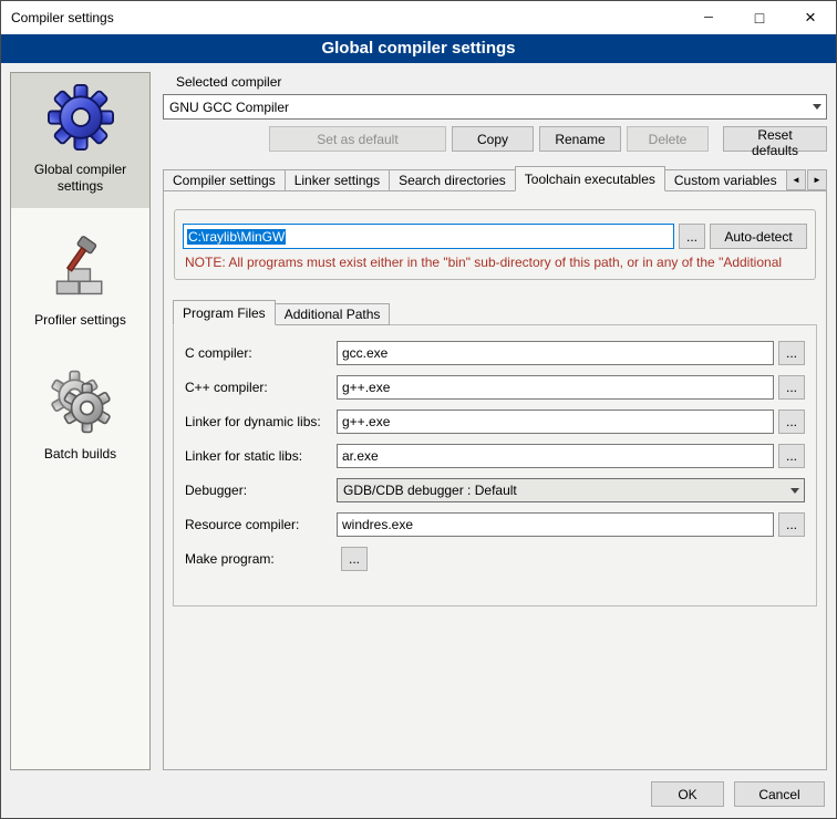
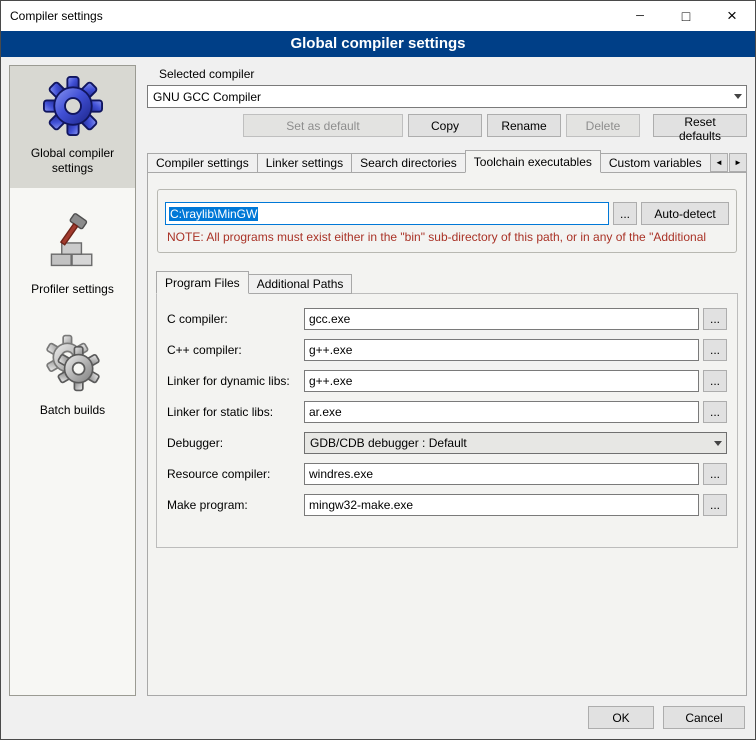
  Compiler settings
  ─
  □
  ×
  Global compiler settings
  Global compiler settings
  Profiler settings
  Batch builds
  Selected compiler
  GNU GCC Compiler
  Set as default
  Copy
  Rename
  Delete
  Reset defaults
  Compiler settings
  Linker settings
  Search directories
  Toolchain executables
  Custom variables
  ◄
  ►
  C:\raylib\MinGW
  ...
  Auto-detect
  NOTE: All programs must exist either in the "bin" sub-directory of this path, or in any of the "Additional
  Program Files
  Additional Paths
  C compiler:
  gcc.exe
  ...
  C++ compiler:
  g++.exe
  ...
  Linker for dynamic libs:
  g++.exe
  ...
  Linker for static libs:
  ar.exe
  ...
  Debugger:
  GDB/CDB debugger : Default
  Resource compiler:
  windres.exe
  ...
  Make program:
+ mingw32-make.exe
  ...
  OK
  Cancel
